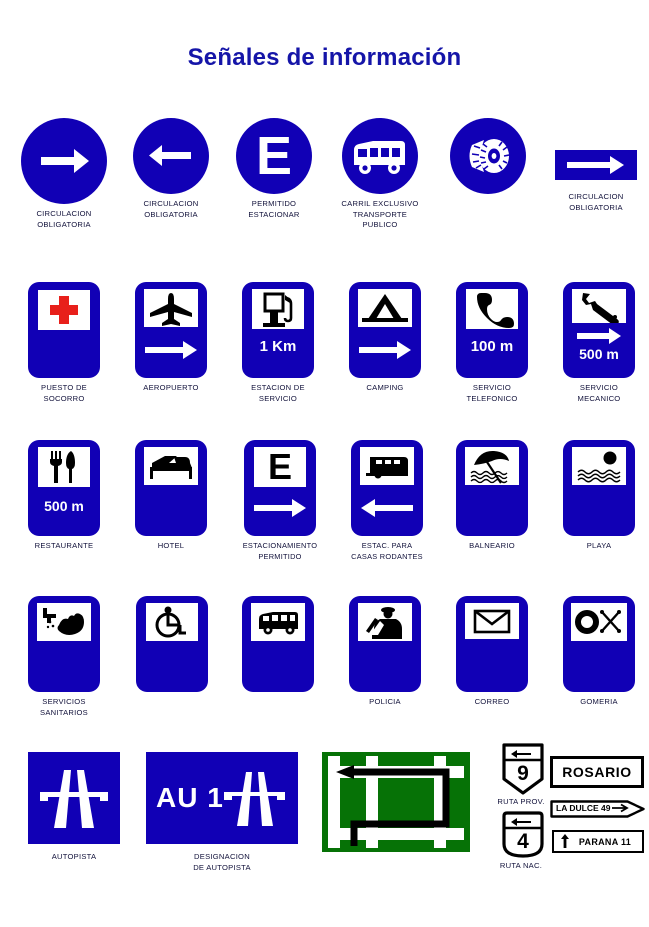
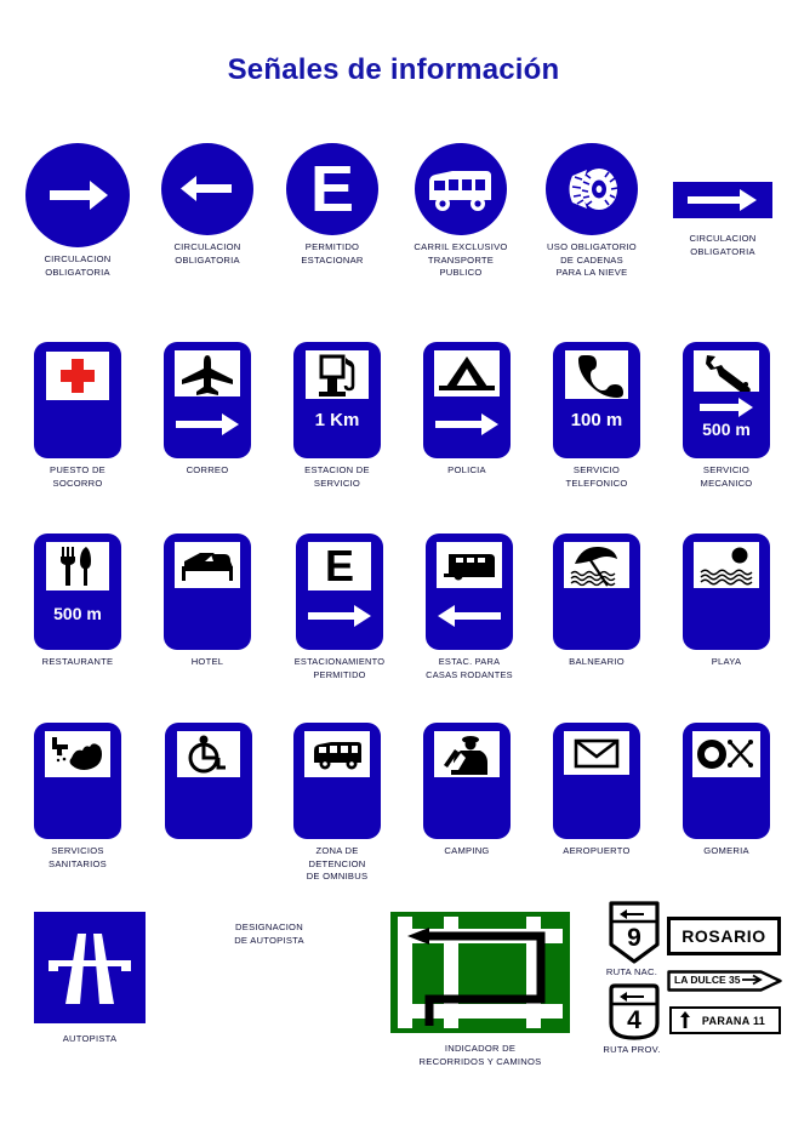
  Señales de información
  CIRCULACION
  OBLIGATORIA
  CIRCULACION
  OBLIGATORIA
  E
  PERMITIDO
  ESTACIONAR
  CARRIL EXCLUSIVO
  TRANSPORTE
  PUBLICO
+ USO OBLIGATORIO
+ DE CADENAS
+ PARA LA NIEVE
  CIRCULACION
  OBLIGATORIA
  PUESTO DE
  SOCORRO
- AEROPUERTO
+ CORREO
  1 Km
  ESTACION DE
  SERVICIO
- CAMPING
+ POLICIA
  100 m
  SERVICIO
  TELEFONICO
  500 m
  SERVICIO
  MECANICO
  500 m
  RESTAURANTE
  HOTEL
  E
  ESTACIONAMIENTO
  PERMITIDO
  ESTAC. PARA
  CASAS RODANTES
  BALNEARIO
  PLAYA
  SERVICIOS
  SANITARIOS
+ ZONA DE
+ DETENCION
+ DE OMNIBUS
- POLICIA
+ CAMPING
- CORREO
+ AEROPUERTO
  GOMERIA
  AUTOPISTA
- AU 1
  DESIGNACION
  DE AUTOPISTA
+ INDICADOR DE
+ RECORRIDOS Y CAMINOS
  9
- RUTA PROV.
+ RUTA NAC.
  4
- RUTA NAC.
+ RUTA PROV.
  ROSARIO
- LA DULCE 49
+ LA DULCE 35
  PARANA 11
